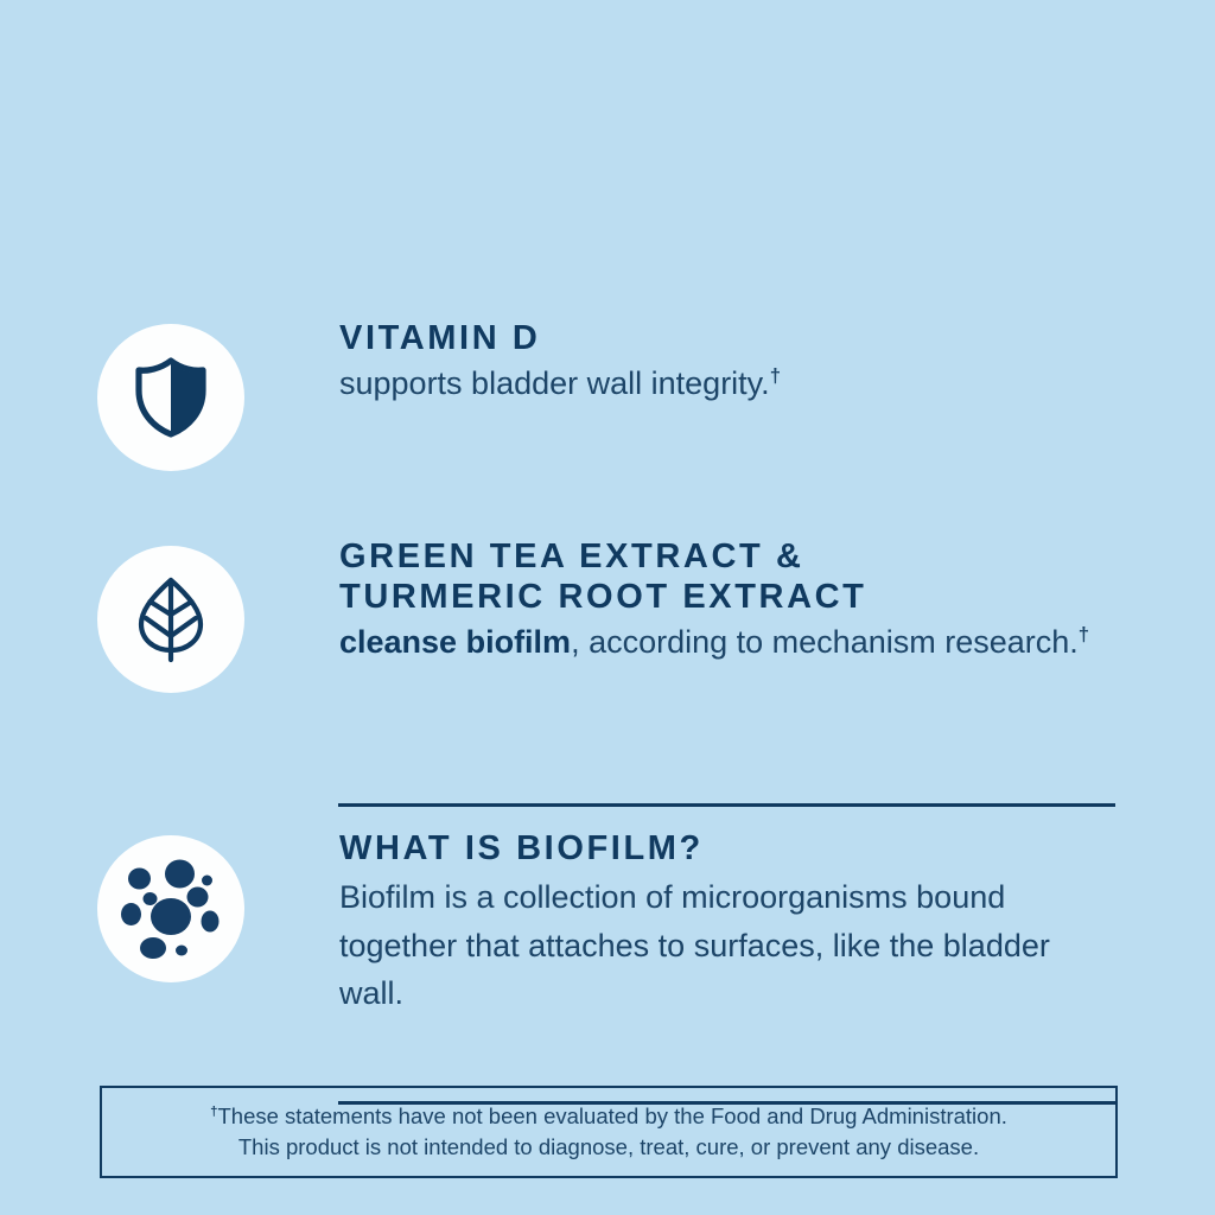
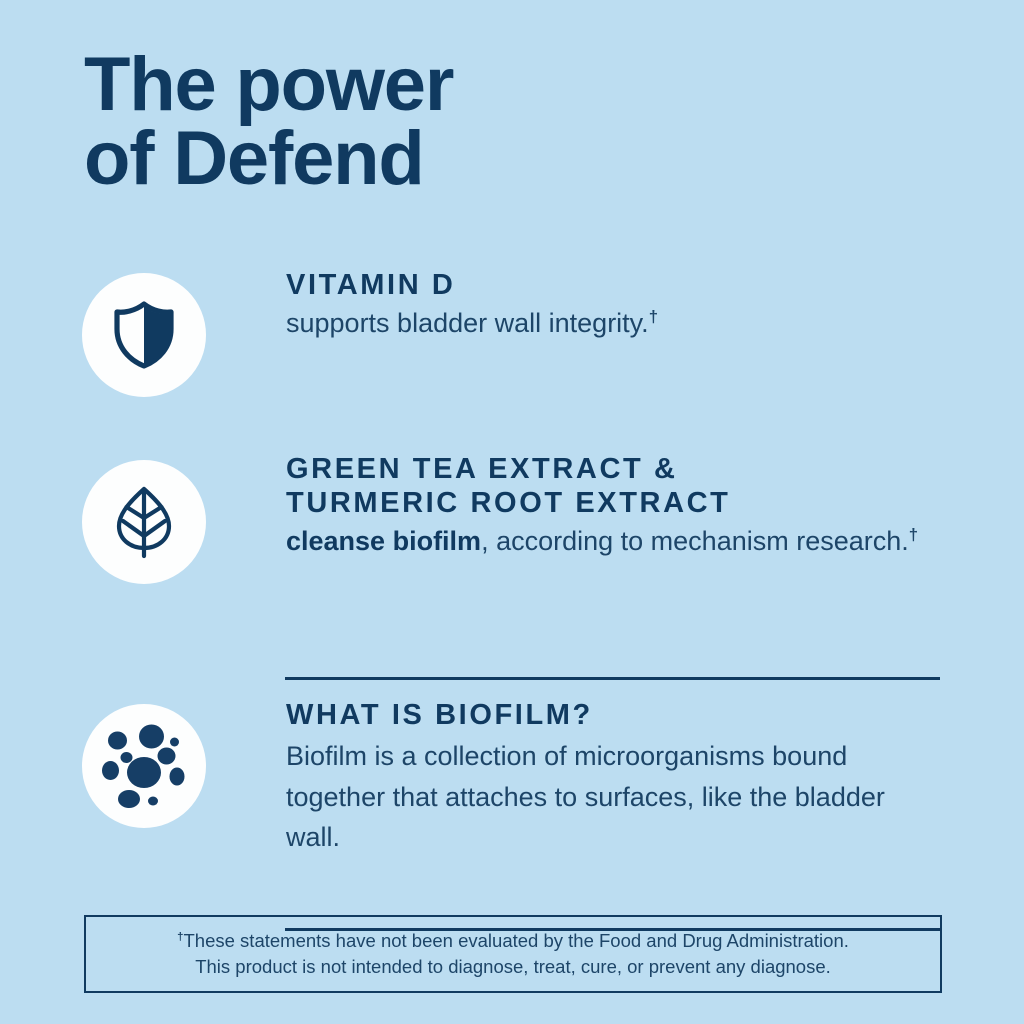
+ The power
+ of Defend
  VITAMIN D
  supports bladder wall integrity.†
  GREEN TEA EXTRACT &
  TURMERIC ROOT EXTRACT
  cleanse biofilm, according to mechanism research.†
  WHAT IS BIOFILM?
  Biofilm is a collection of microorganisms bound together that attaches to surfaces, like the bladder wall.
  †These statements have not been evaluated by the Food and Drug Administration.
- This product is not intended to diagnose, treat, cure, or prevent any disease.
+ This product is not intended to diagnose, treat, cure, or prevent any diagnose.
